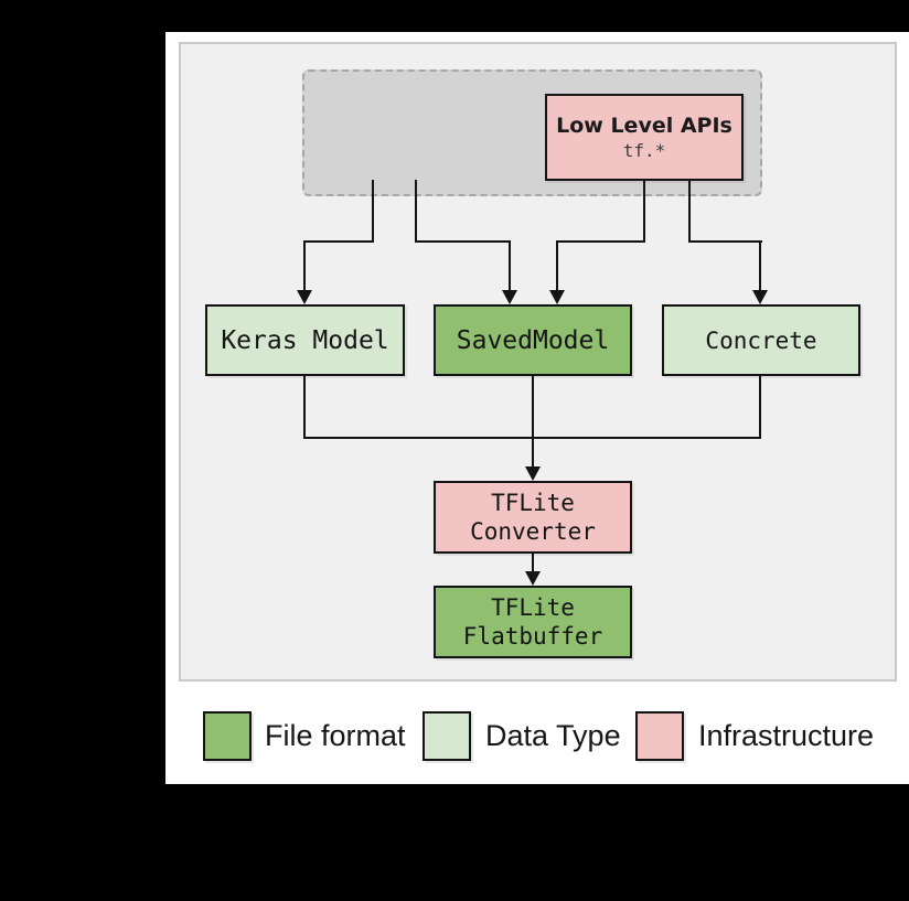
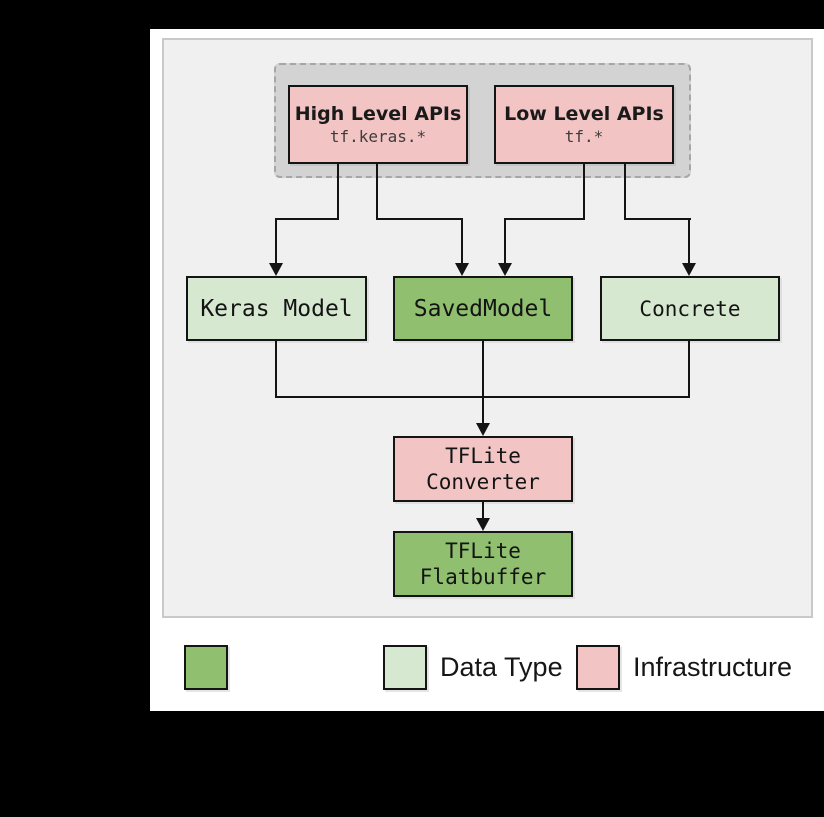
+ High Level APIs
+ tf.keras.*
  Low Level APIs
  tf.*
  Keras Model
  SavedModel
  Concrete
  TFLite
  Converter
  TFLite
  Flatbuffer
- File format
  Data Type
  Infrastructure
